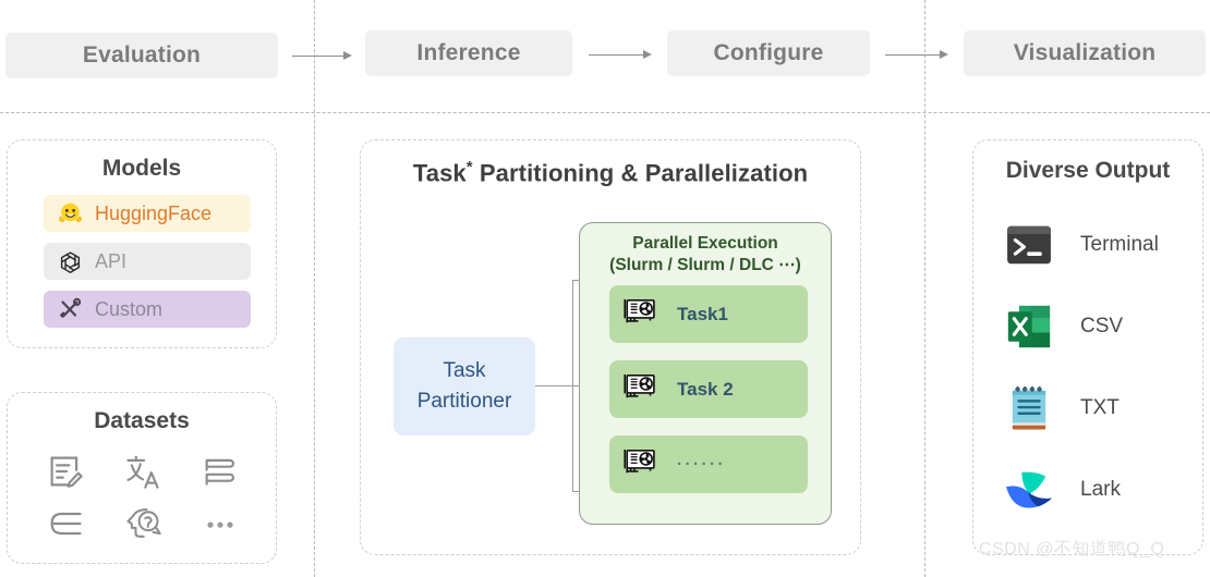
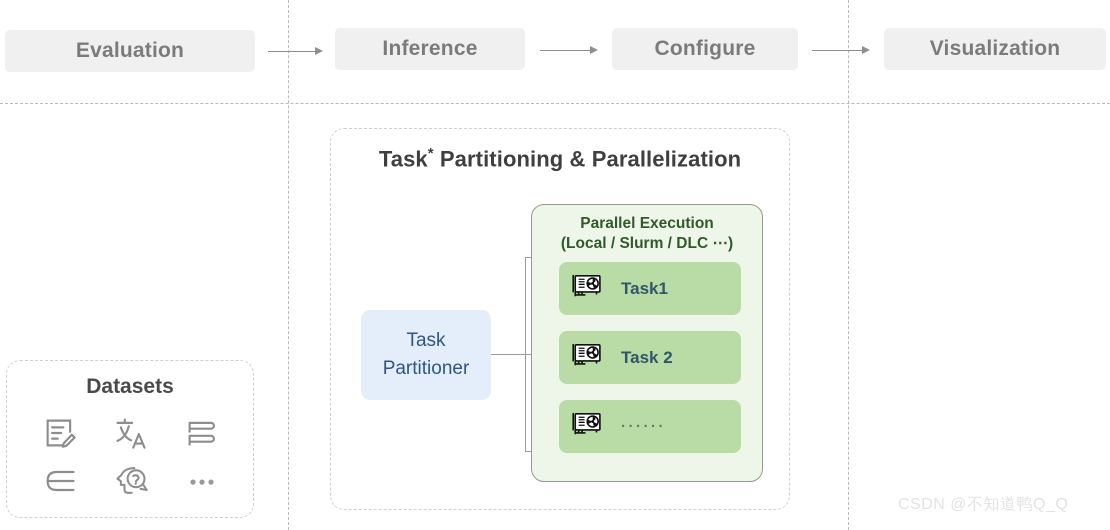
  Evaluation
  Inference
  Configure
  Visualization
- Models
- HuggingFace
- API
- Custom
  Datasets
  Task* Partitioning & Parallelization
  Task
  Partitioner
  Parallel Execution
- (Slurm / Slurm / DLC ⋯)
+ (Local / Slurm / DLC ⋯)
  Task1
  Task 2
  ······
- Diverse Output
- Terminal
- CSV
- TXT
- Lark
  CSDN @不知道鸭Q_Q
